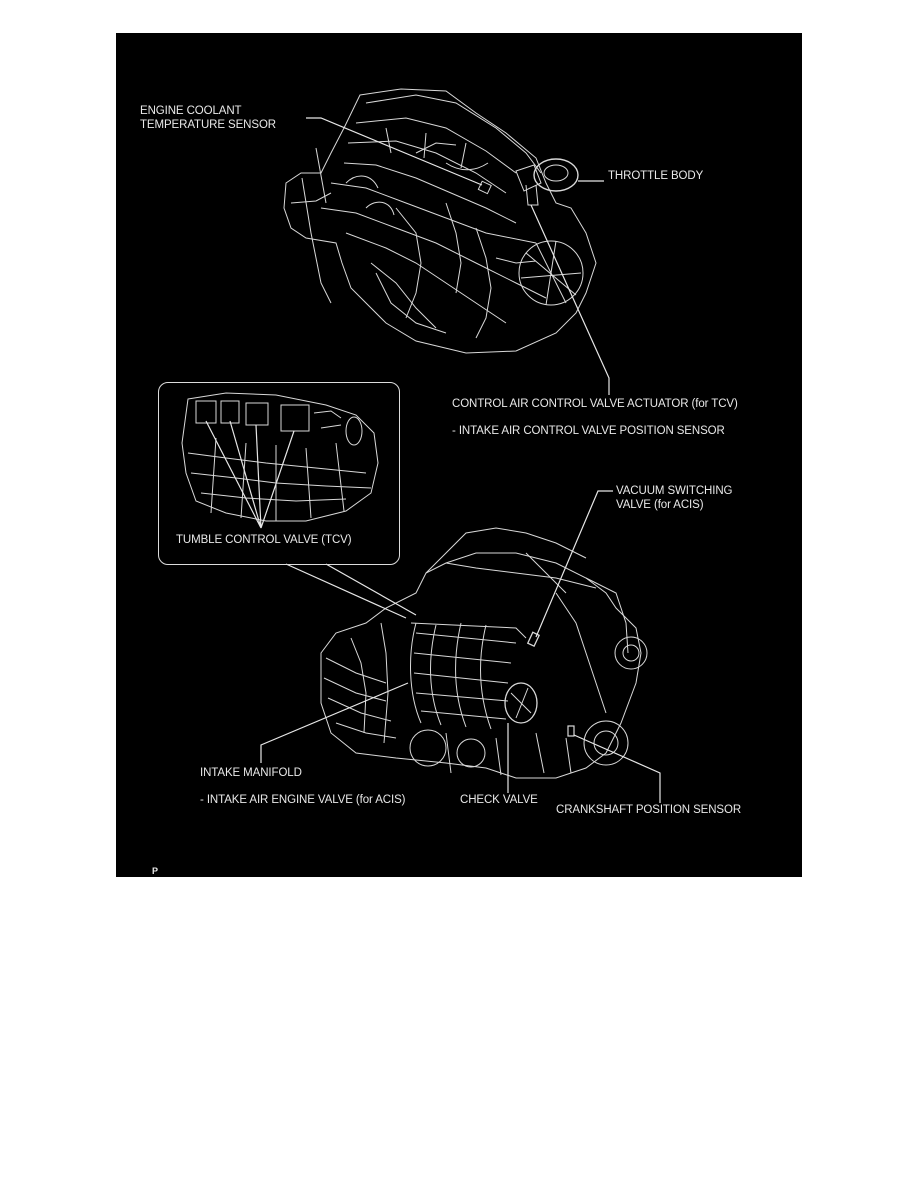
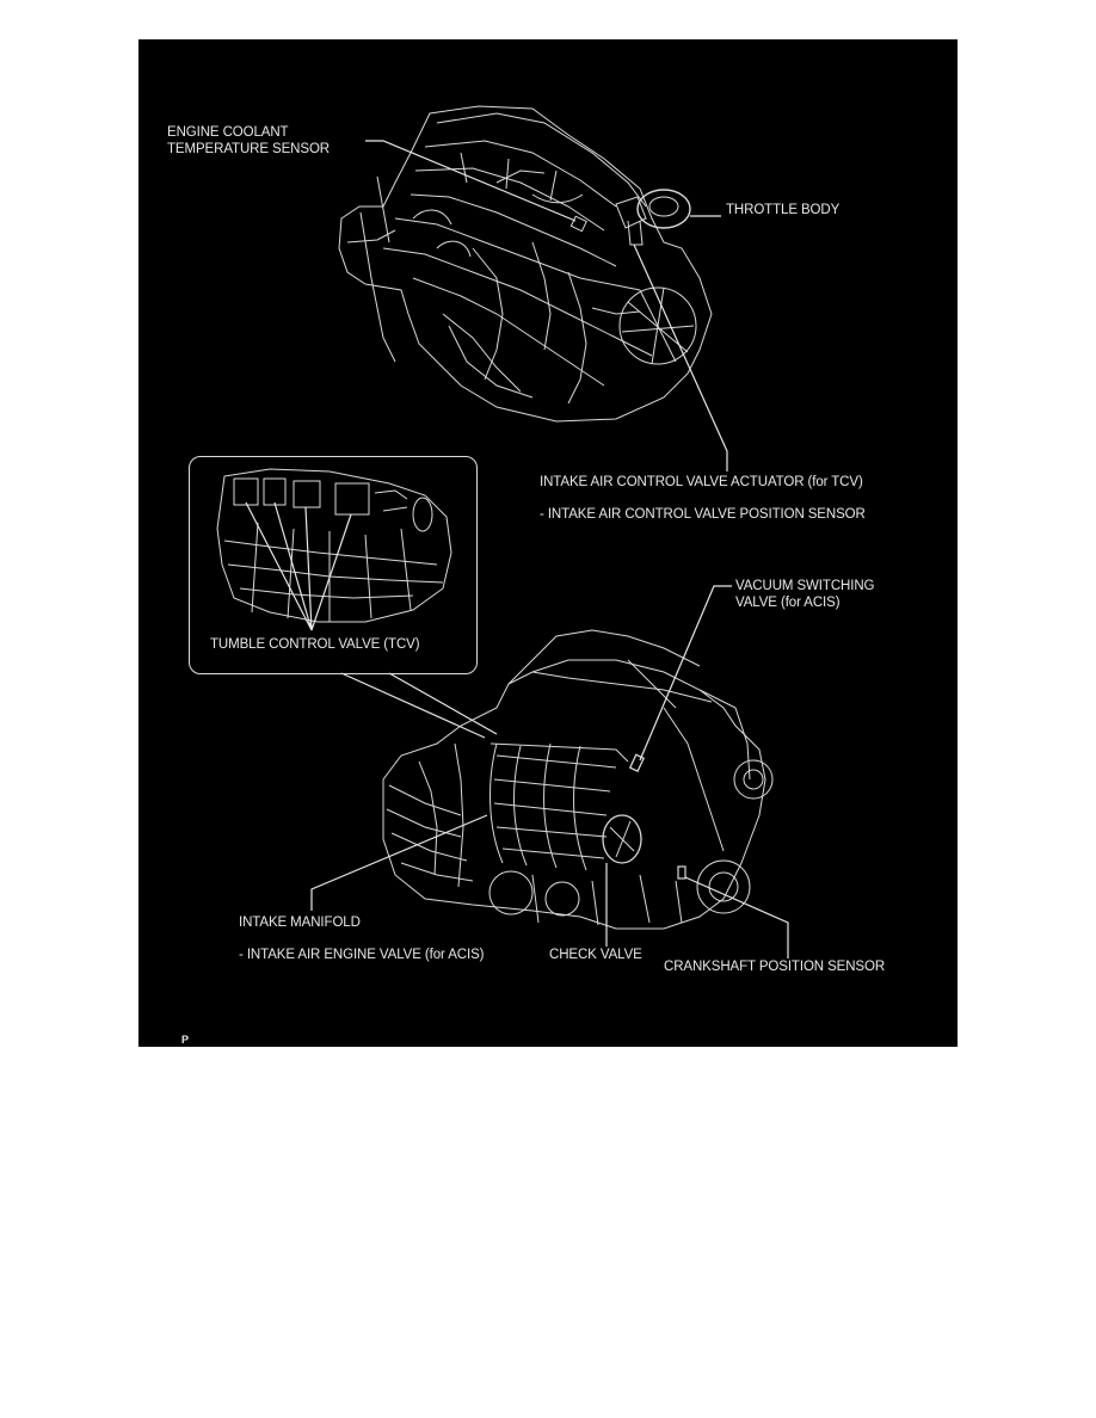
  ENGINE COOLANT
  TEMPERATURE SENSOR
  THROTTLE BODY
- CONTROL AIR CONTROL VALVE ACTUATOR (for TCV)
+ INTAKE AIR CONTROL VALVE ACTUATOR (for TCV)
  - INTAKE AIR CONTROL VALVE POSITION SENSOR
  TUMBLE CONTROL VALVE (TCV)
  VACUUM SWITCHING
  VALVE (for ACIS)
  INTAKE MANIFOLD
  - INTAKE AIR ENGINE VALVE (for ACIS)
  CHECK VALVE
  CRANKSHAFT POSITION SENSOR
  P
